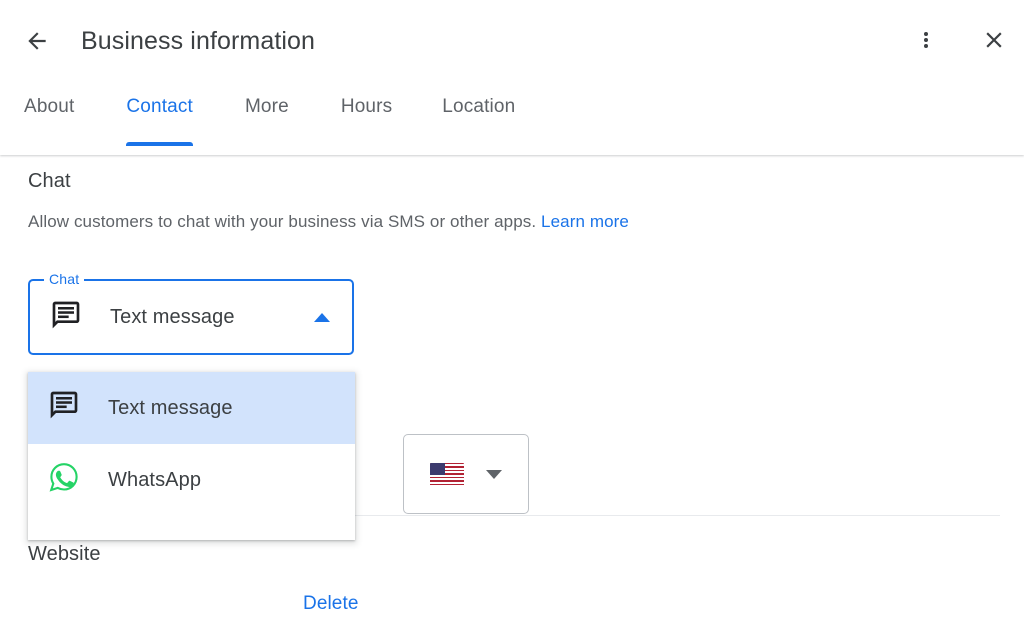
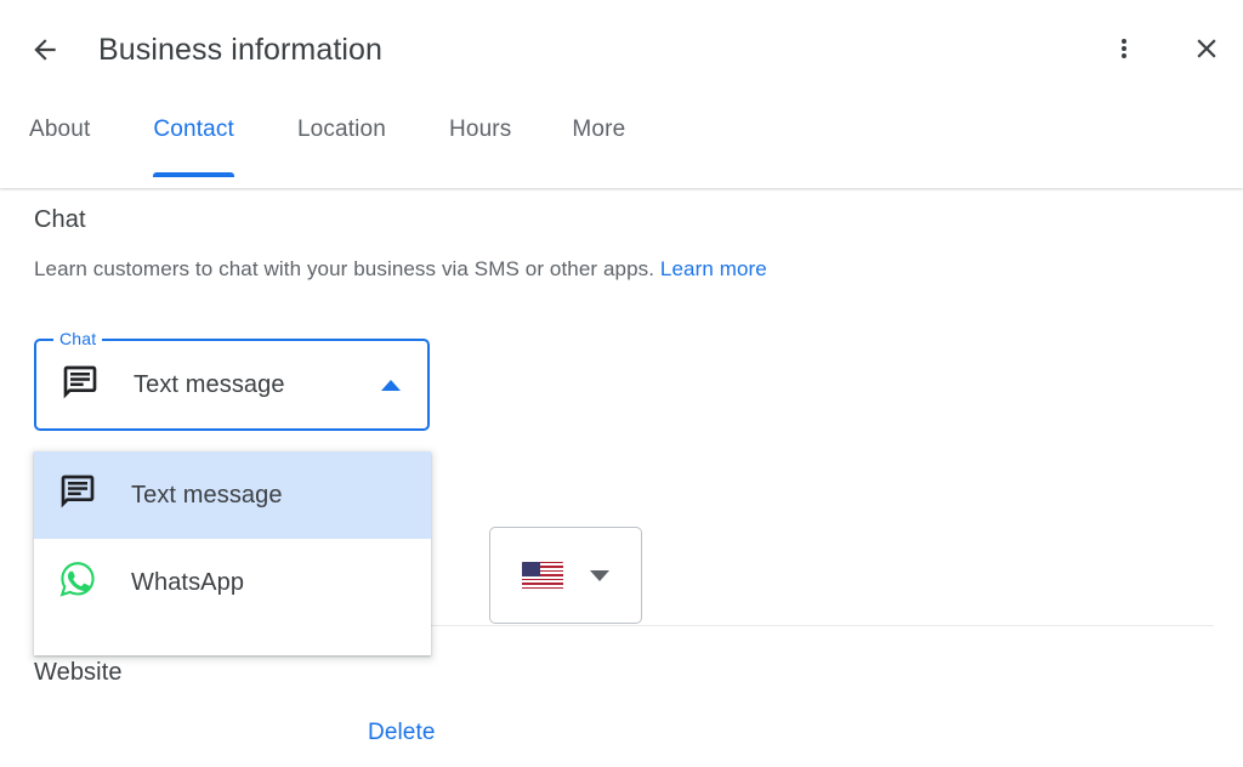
  Business information
  About
  Contact
- More
+ Location
  Hours
- Location
+ More
  Chat
- Allow customers to chat with your business via SMS or other apps. Learn more
+ Learn customers to chat with your business via SMS or other apps. Learn more
  Chat
  Text message
  Delete
  Website
  Text message
  WhatsApp
